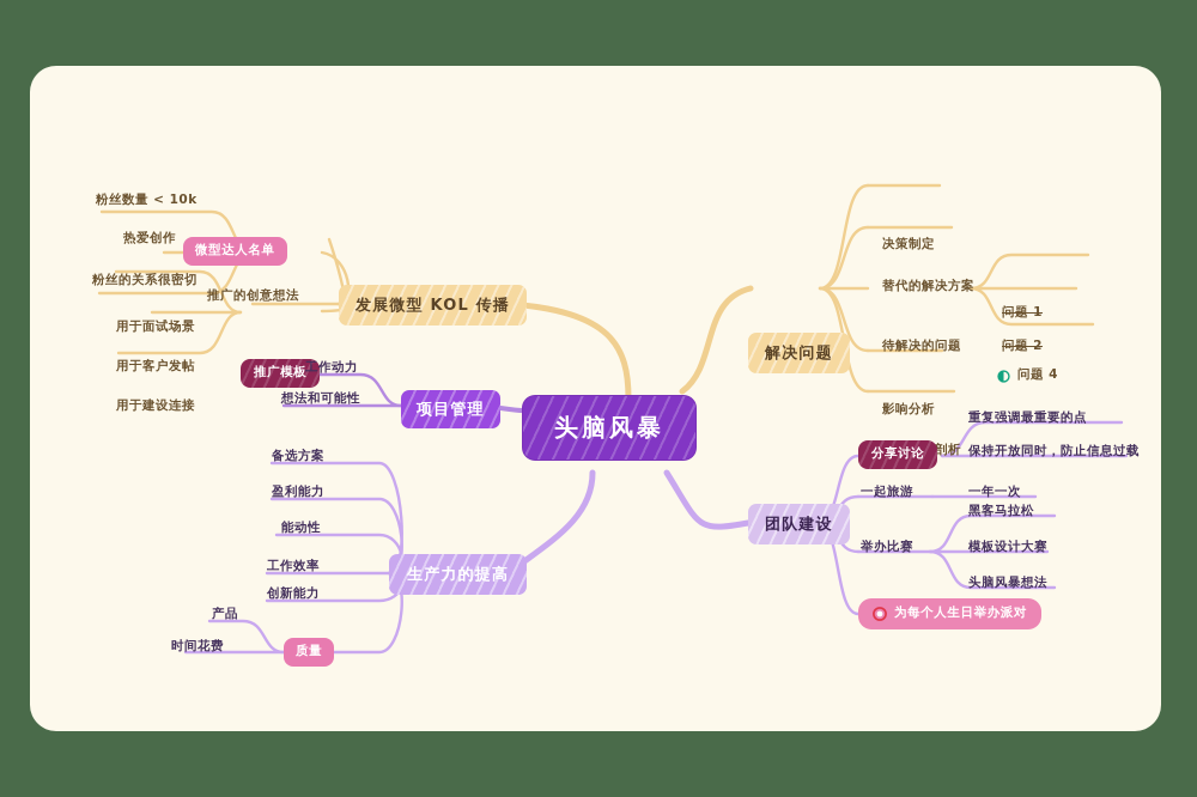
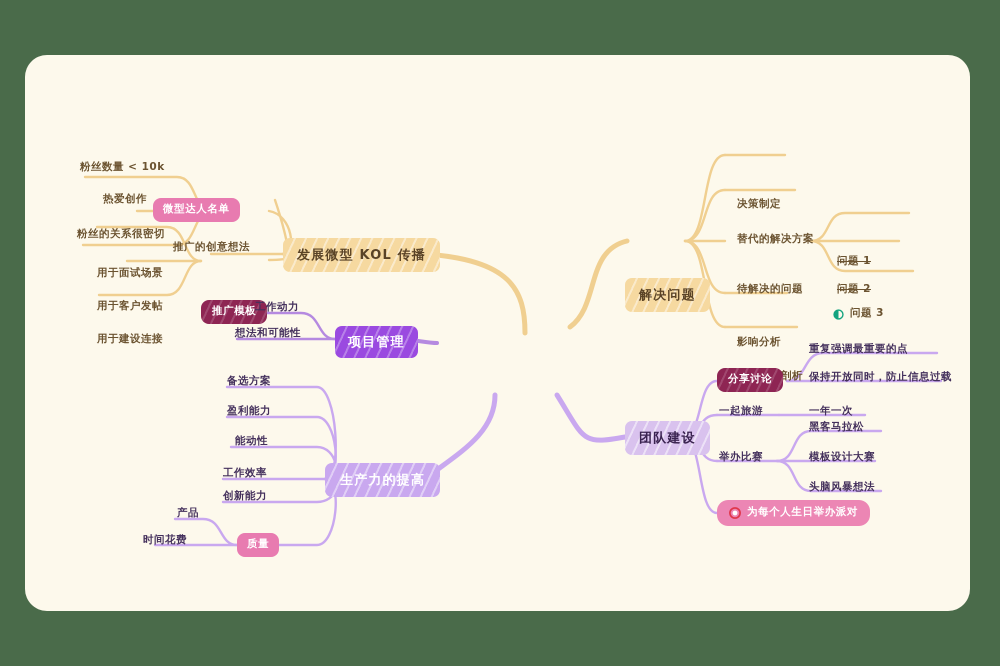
- 头脑风暴
  发展微型 KOL 传播
  微型达人名单
  粉丝数量 < 10k
  热爱创作
  粉丝的关系很密切
  推广的创意想法
  推广模板
  用于面试场景
  用于客户发帖
  用于建设连接
  解决问题
  决策制定
  替代的解决方案
  待解决的问题
  影响分析
  问题 1
  问题 2
- 问题 4
+ 问题 3
  项目管理
  工作动力
  想法和可能性
  生产力的提高
  备选方案
  盈利能力
  能动性
  工作效率
  创新能力
  质量
  产品
  时间花费
  团队建设
  分享讨论
  重复强调最重要的点
  保持开放同时，防止信息过载
  一起旅游
  一年一次
  举办比赛
  黑客马拉松
  模板设计大赛
  头脑风暴想法
  为每个人生日举办派对
